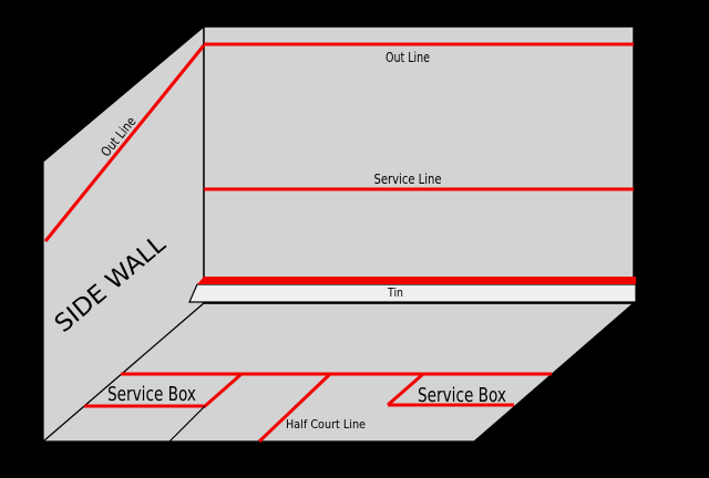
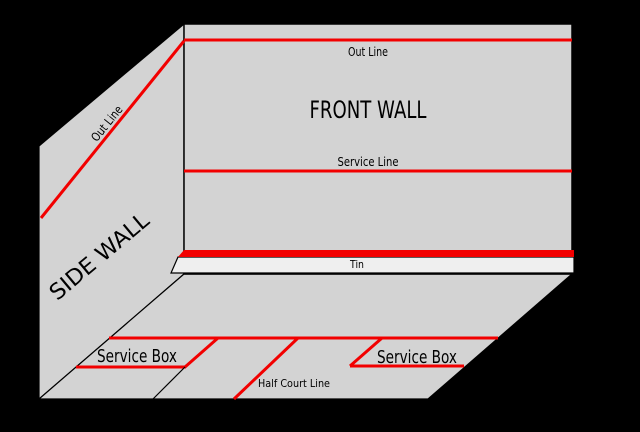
  Out Line
+ FRONT WALL
  Service Line
  Tin
  Service Box
  Service Box
  Half Court Line
